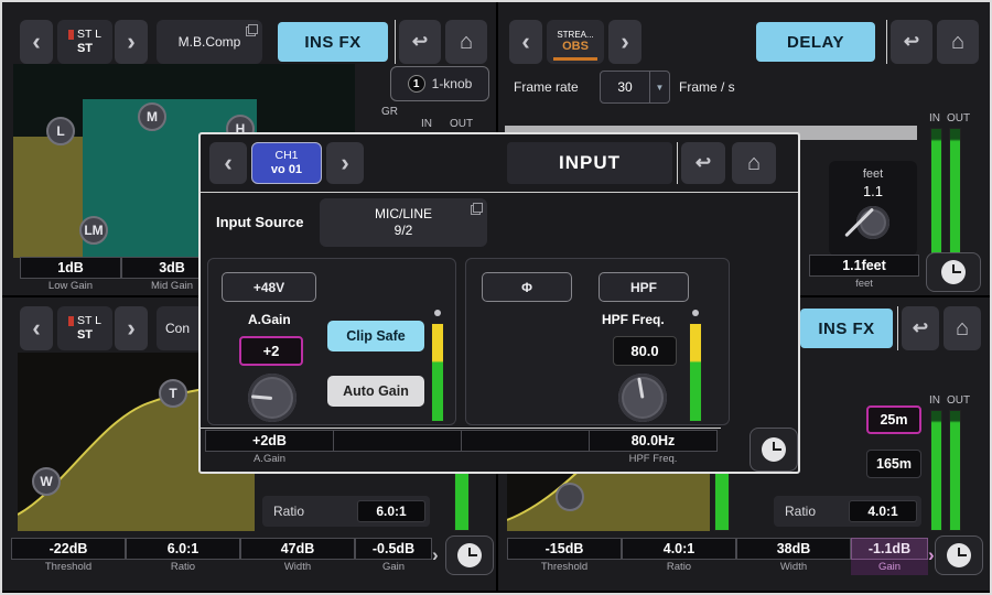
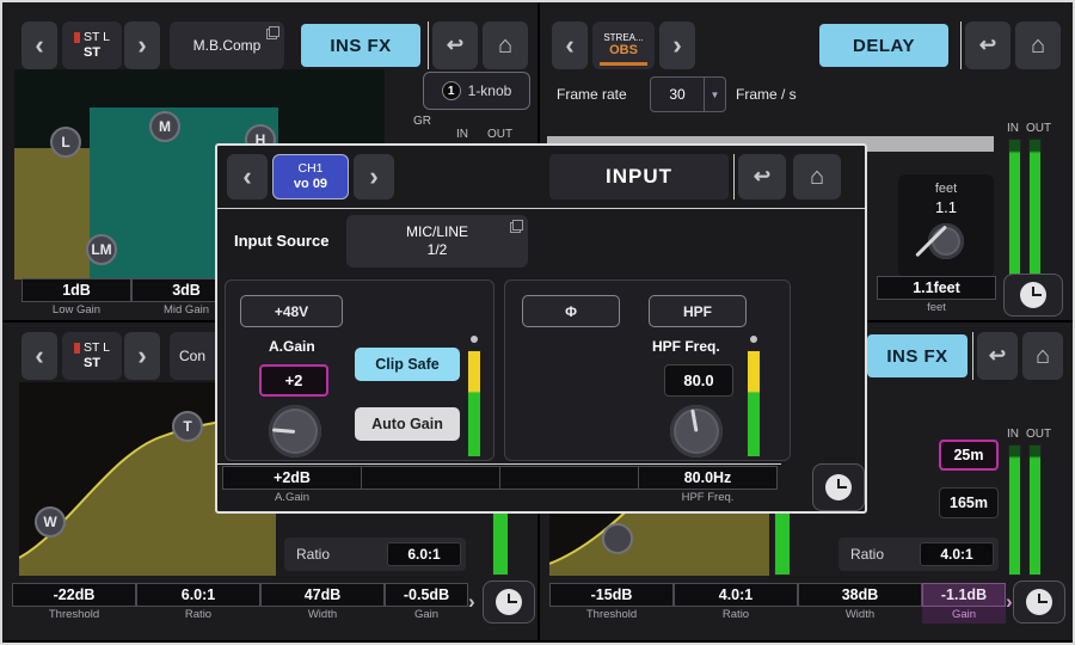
  ST L
  ST
  M.B.Comp
  INS FX
  L
  M
  H
  LM
  1-knob
  GR
  IN
  OUT
  1dB
  Low Gain
  3dB
  Mid Gain
  STREA...
  OBS
  DELAY
  Frame rate
  30
  Frame / s
  IN
  OUT
  feet
  1.1
  1.1feet
  feet
  ST L
  ST
  Con
  T
  W
  Ratio
  6.0:1
  -22dB
  Threshold
  6.0:1
  Ratio
  47dB
  Width
  -0.5dB
  Gain
  INS FX
  IN
  OUT
  25m
  165m
  Ratio
  4.0:1
  -15dB
  Threshold
  4.0:1
  Ratio
  38dB
  Width
  -1.1dB
  Gain
  CH1
- vo 01
+ vo 09
  INPUT
  Input Source
  MIC/LINE
- 9/2
+ 1/2
  +48V
  A.Gain
  +2
  Clip Safe
  Auto Gain
  Φ
  HPF
  HPF Freq.
  80.0
  +2dB
  A.Gain
  80.0Hz
  HPF Freq.
